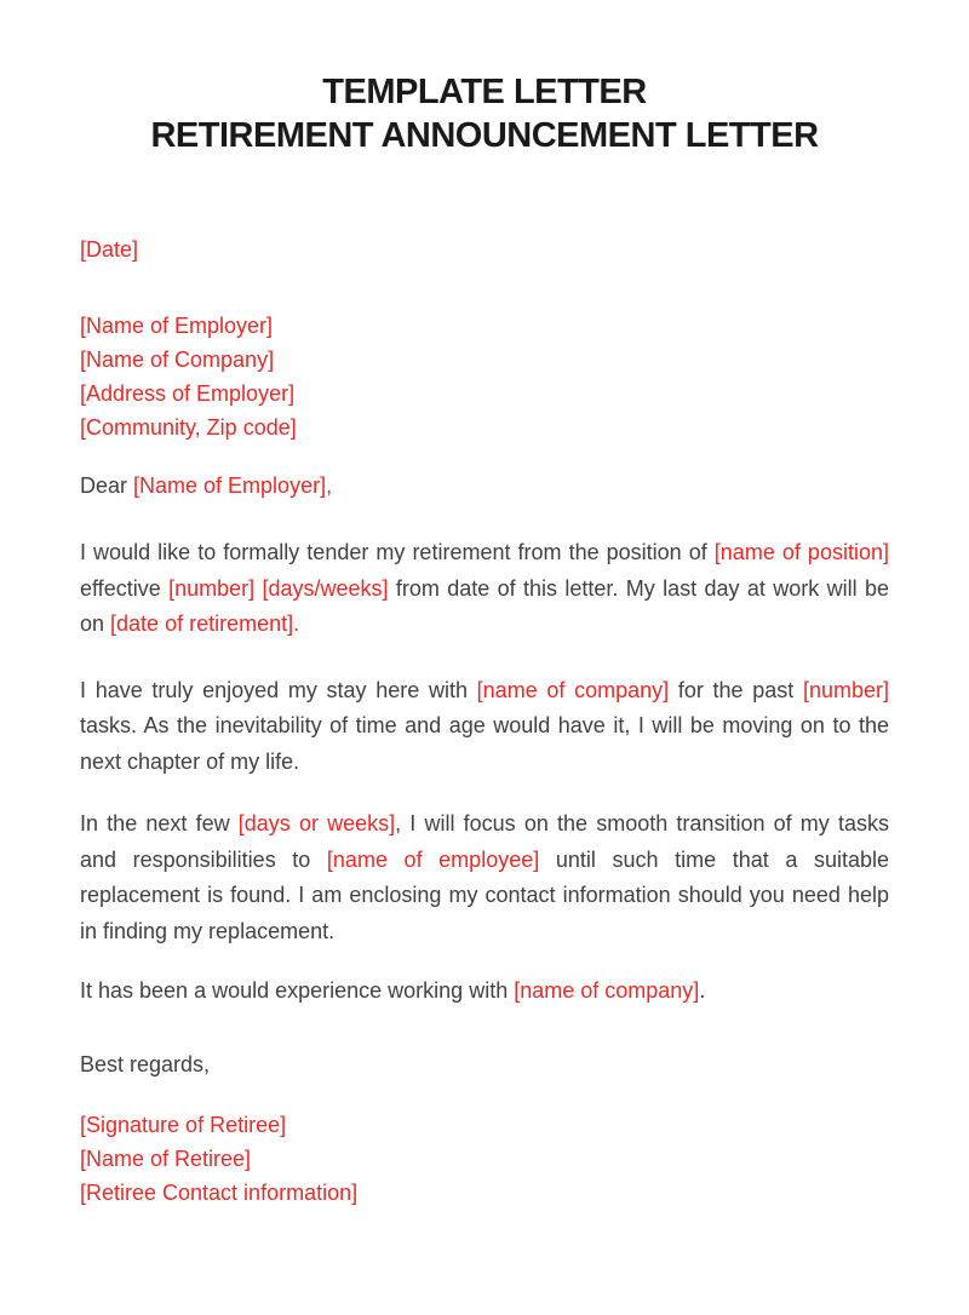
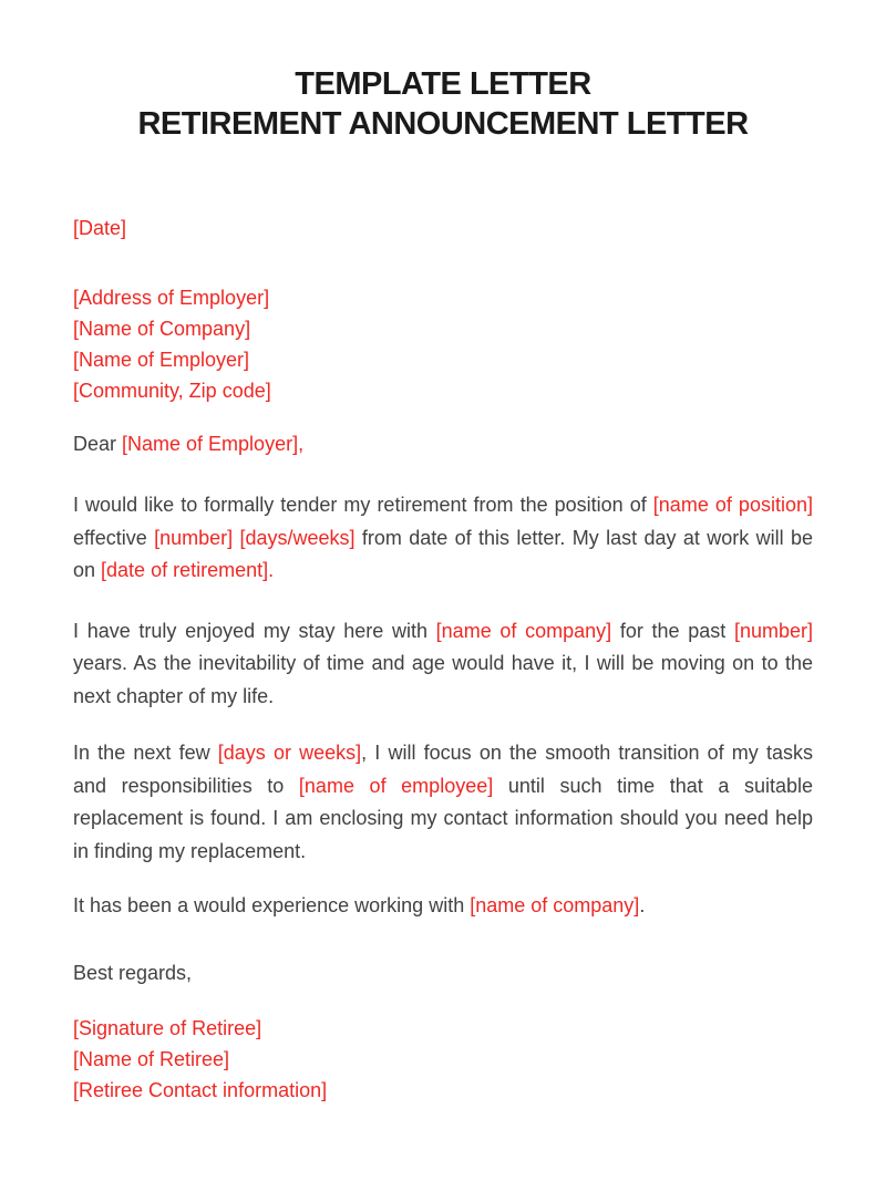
  TEMPLATE LETTER
  RETIREMENT ANNOUNCEMENT LETTER
  [Date]
- [Name of Employer]
+ [Address of Employer]
  [Name of Company]
- [Address of Employer]
+ [Name of Employer]
  [Community, Zip code]
  Dear [Name of Employer],
  I would like to formally tender my retirement from the position of [name of position] effective [number] [days/weeks] from date of this letter. My last day at work will be on [date of retirement].
- I have truly enjoyed my stay here with [name of company] for the past [number] tasks. As the inevitability of time and age would have it, I will be moving on to the next chapter of my life.
+ I have truly enjoyed my stay here with [name of company] for the past [number] years. As the inevitability of time and age would have it, I will be moving on to the next chapter of my life.
  In the next few [days or weeks], I will focus on the smooth transition of my tasks and responsibilities to [name of employee] until such time that a suitable replacement is found. I am enclosing my contact information should you need help in finding my replacement.
  It has been a would experience working with [name of company].
  Best regards,
  [Signature of Retiree]
  [Name of Retiree]
  [Retiree Contact information]
